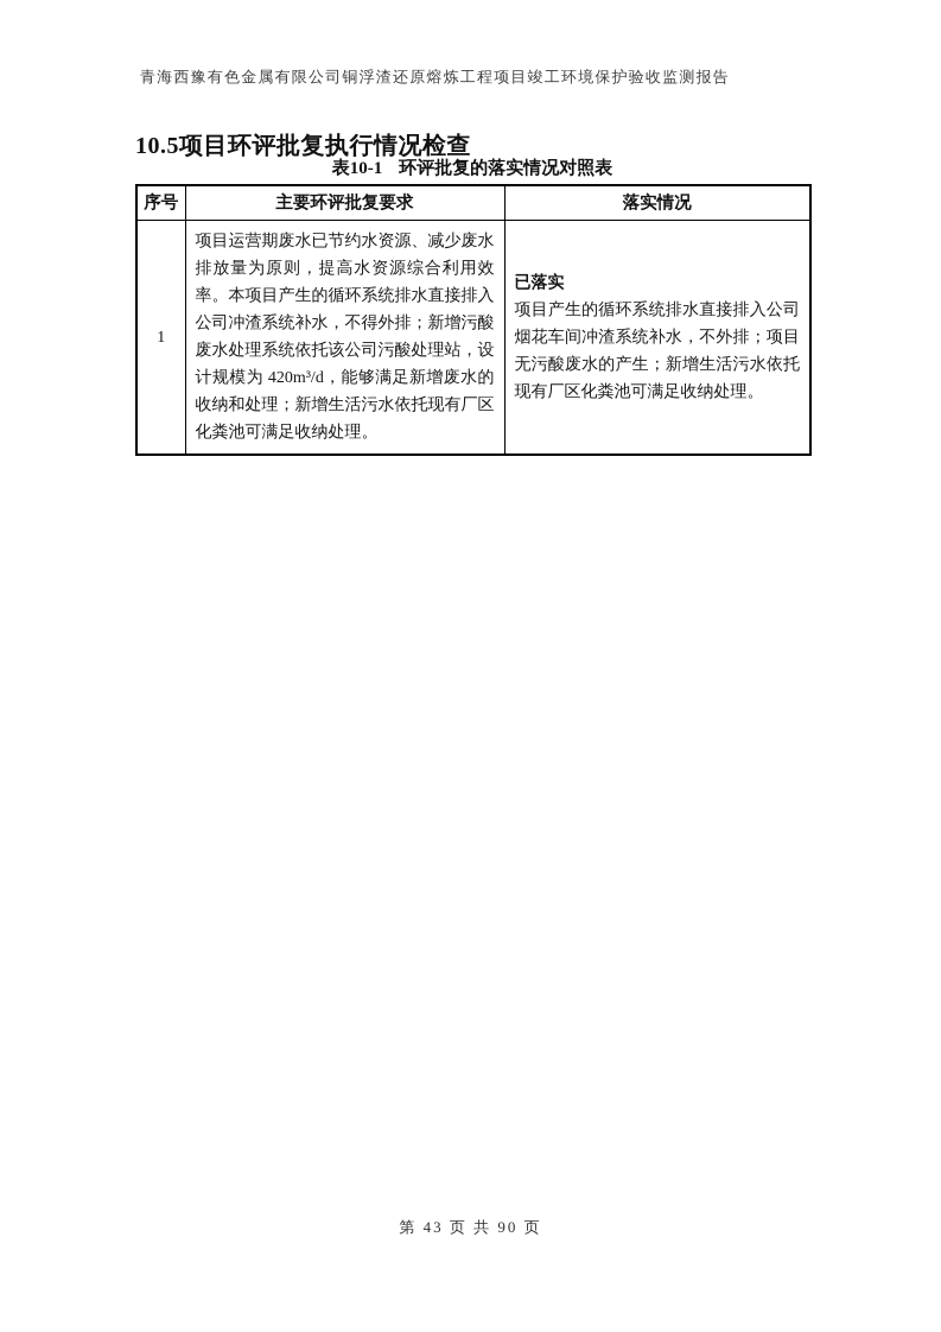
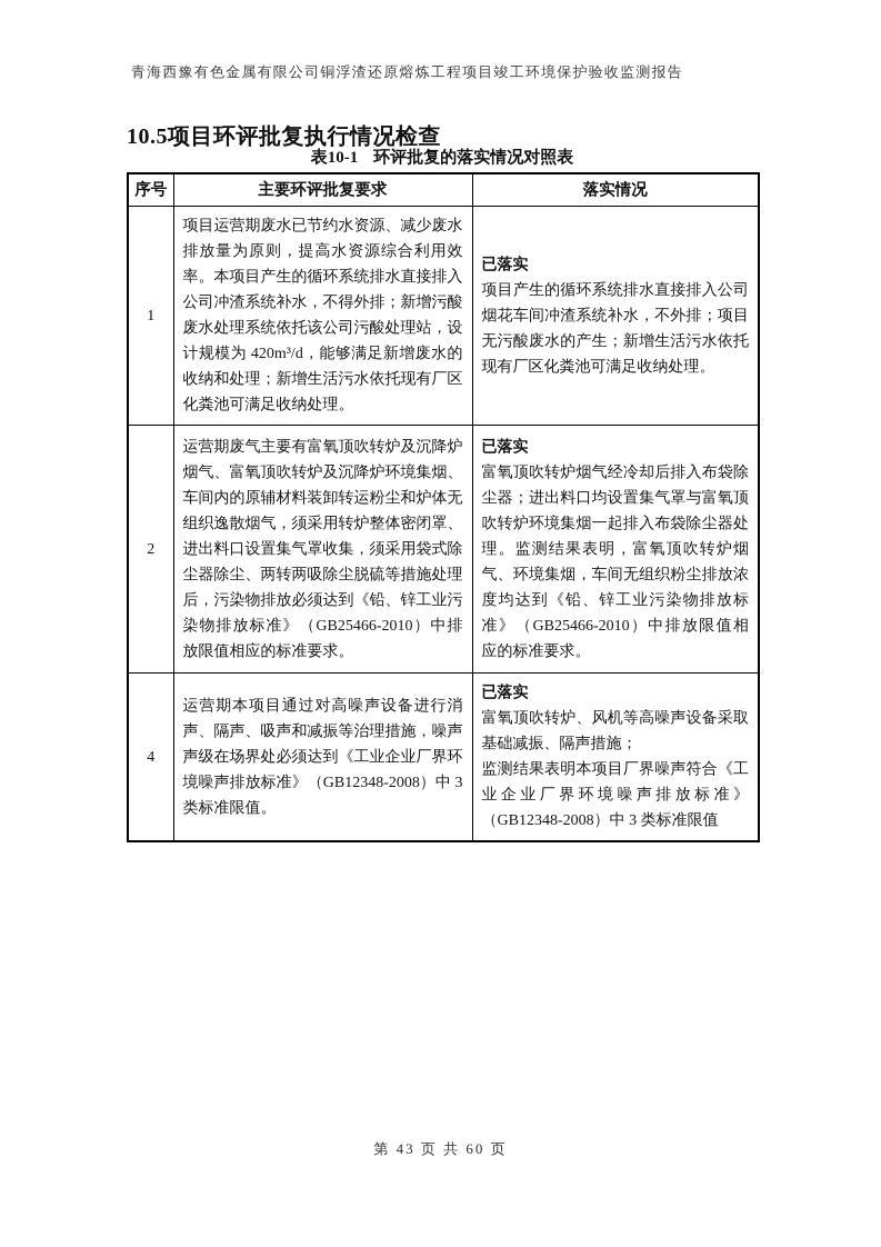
  青海西豫有色金属有限公司铜浮渣还原熔炼工程项目竣工环境保护验收监测报告
  10.5项目环评批复执行情况检查
  表10-1 环评批复的落实情况对照表
  序号	主要环评批复要求	落实情况
  1	项目运营期废水已节约水资源、减少废水排放量为原则，提高水资源综合利用效率。本项目产生的循环系统排水直接排入公司冲渣系统补水，不得外排；新增污酸废水处理系统依托该公司污酸处理站，设计规模为 420m³/d，能够满足新增废水的收纳和处理；新增生活污水依托现有厂区化粪池可满足收纳处理。	已落实 项目产生的循环系统排水直接排入公司烟花车间冲渣系统补水，不外排；项目无污酸废水的产生；新增生活污水依托现有厂区化粪池可满足收纳处理。
+ 2	运营期废气主要有富氧顶吹转炉及沉降炉烟气、富氧顶吹转炉及沉降炉环境集烟、车间内的原辅材料装卸转运粉尘和炉体无组织逸散烟气，须采用转炉整体密闭罩、进出料口设置集气罩收集，须采用袋式除尘器除尘、两转两吸除尘脱硫等措施处理后，污染物排放必须达到《铅、锌工业污染物排放标准》（GB25466-2010）中排放限值相应的标准要求。	已落实 富氧顶吹转炉烟气经冷却后排入布袋除尘器；进出料口均设置集气罩与富氧顶吹转炉环境集烟一起排入布袋除尘器处理。监测结果表明，富氧顶吹转炉烟气、环境集烟，车间无组织粉尘排放浓度均达到《铅、锌工业污染物排放标准》（GB25466-2010）中排放限值相应的标准要求。
+ 4	运营期本项目通过对高噪声设备进行消声、隔声、吸声和减振等治理措施，噪声声级在场界处必须达到《工业企业厂界环境噪声排放标准》（GB12348-2008）中 3 类标准限值。	已落实 富氧顶吹转炉、风机等高噪声设备采取基础减振、隔声措施； 监测结果表明本项目厂界噪声符合《工业企业厂界环境噪声排放标准》（GB12348-2008）中 3 类标准限值
- 第 43 页 共 90 页
+ 第 43 页 共 60 页
